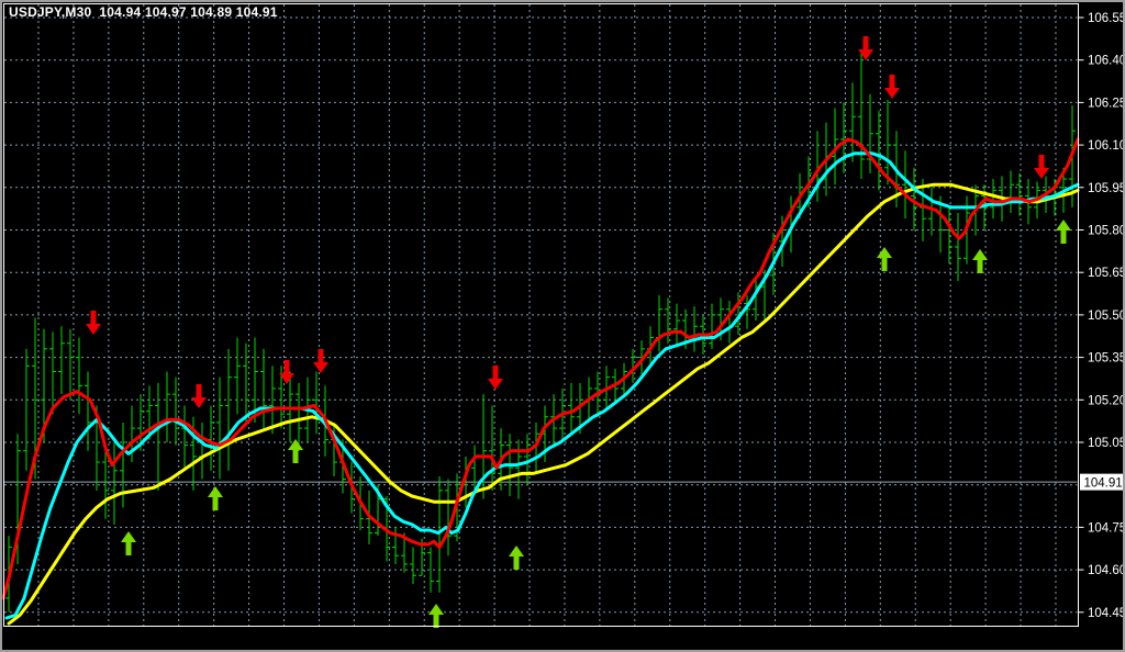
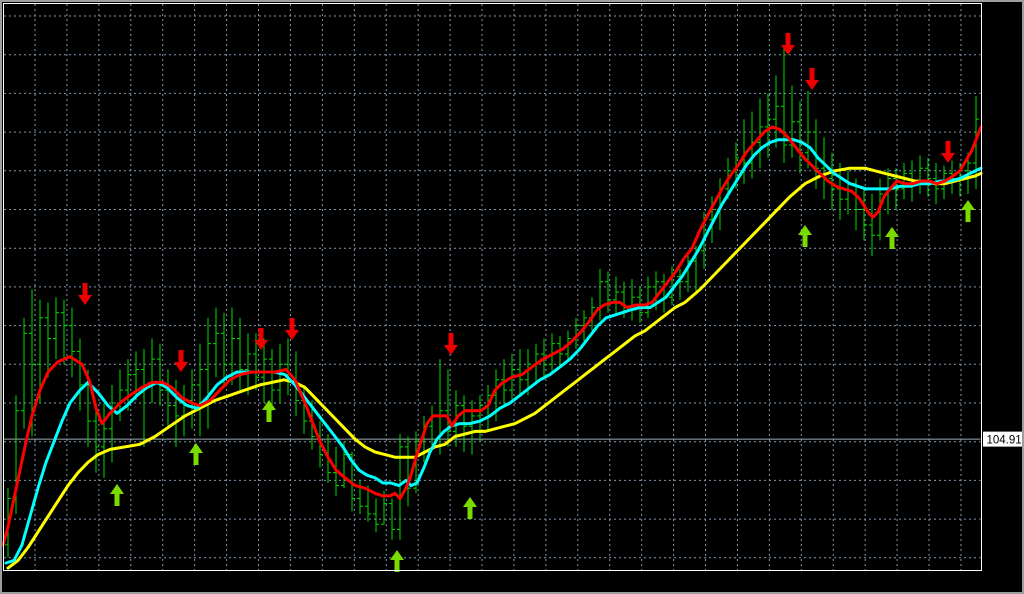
- USDJPY,M30 104.94 104.97 104.89 104.91
- 106.55
- 106.40
- 106.25
- 106.10
- 105.95
- 105.80
- 105.65
- 105.50
- 105.35
- 105.20
- 105.05
- 104.75
- 104.60
- 104.45
  104.91
